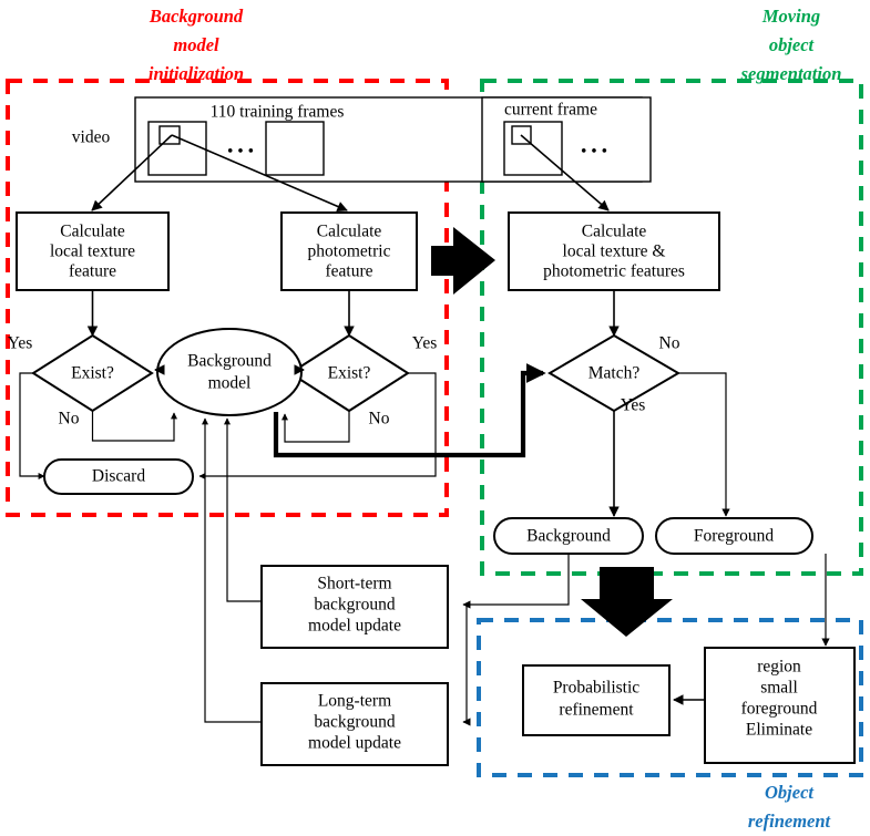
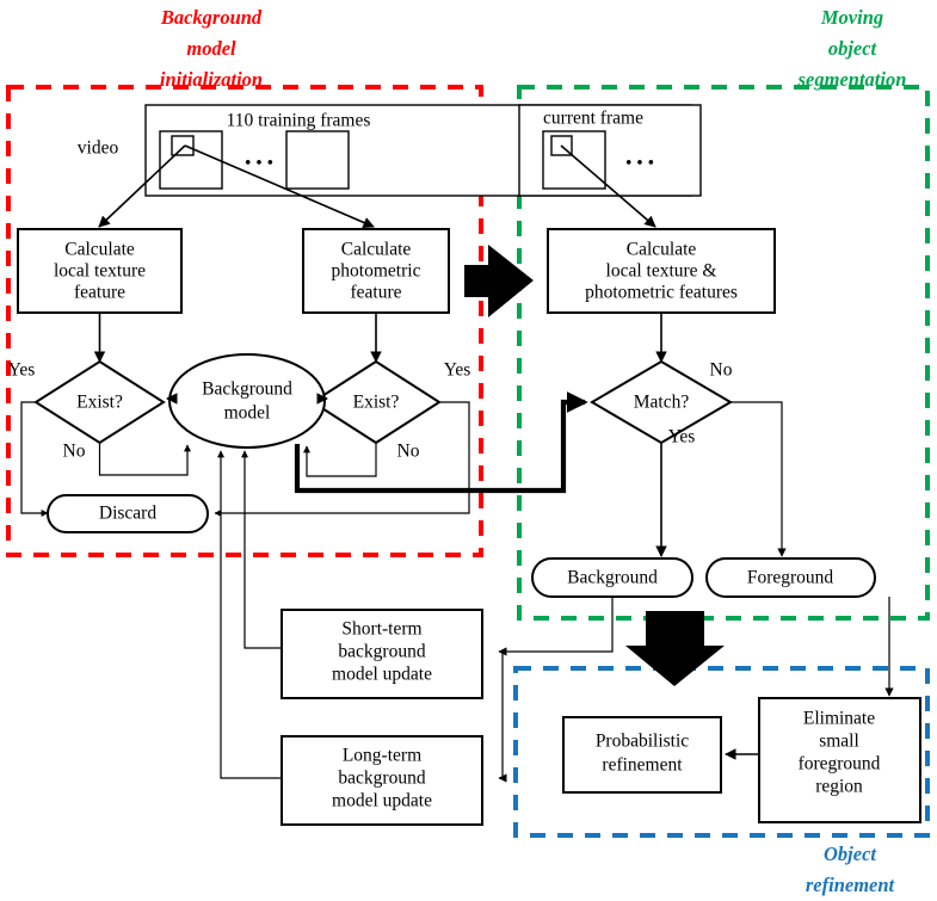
  Background
  model
  initialization
  Moving
  object
  segmentation
  Object
  refinement
  110 training frames
  video
  • • •
  current frame
  • • •
  Calculate
  local texture
  feature
  Calculate
  photometric
  feature
  Calculate
  local texture &
  photometric features
  Exist?
  Exist?
  Match?
  Yes
  No
  Yes
  No
  No
  Yes
  Background
  model
  Discard
  Background
  Foreground
  Short-term
  background
  model update
  Long-term
  background
  model update
- region
+ Eliminate
  small
  foreground
- Eliminate
+ region
  Probabilistic
  refinement
